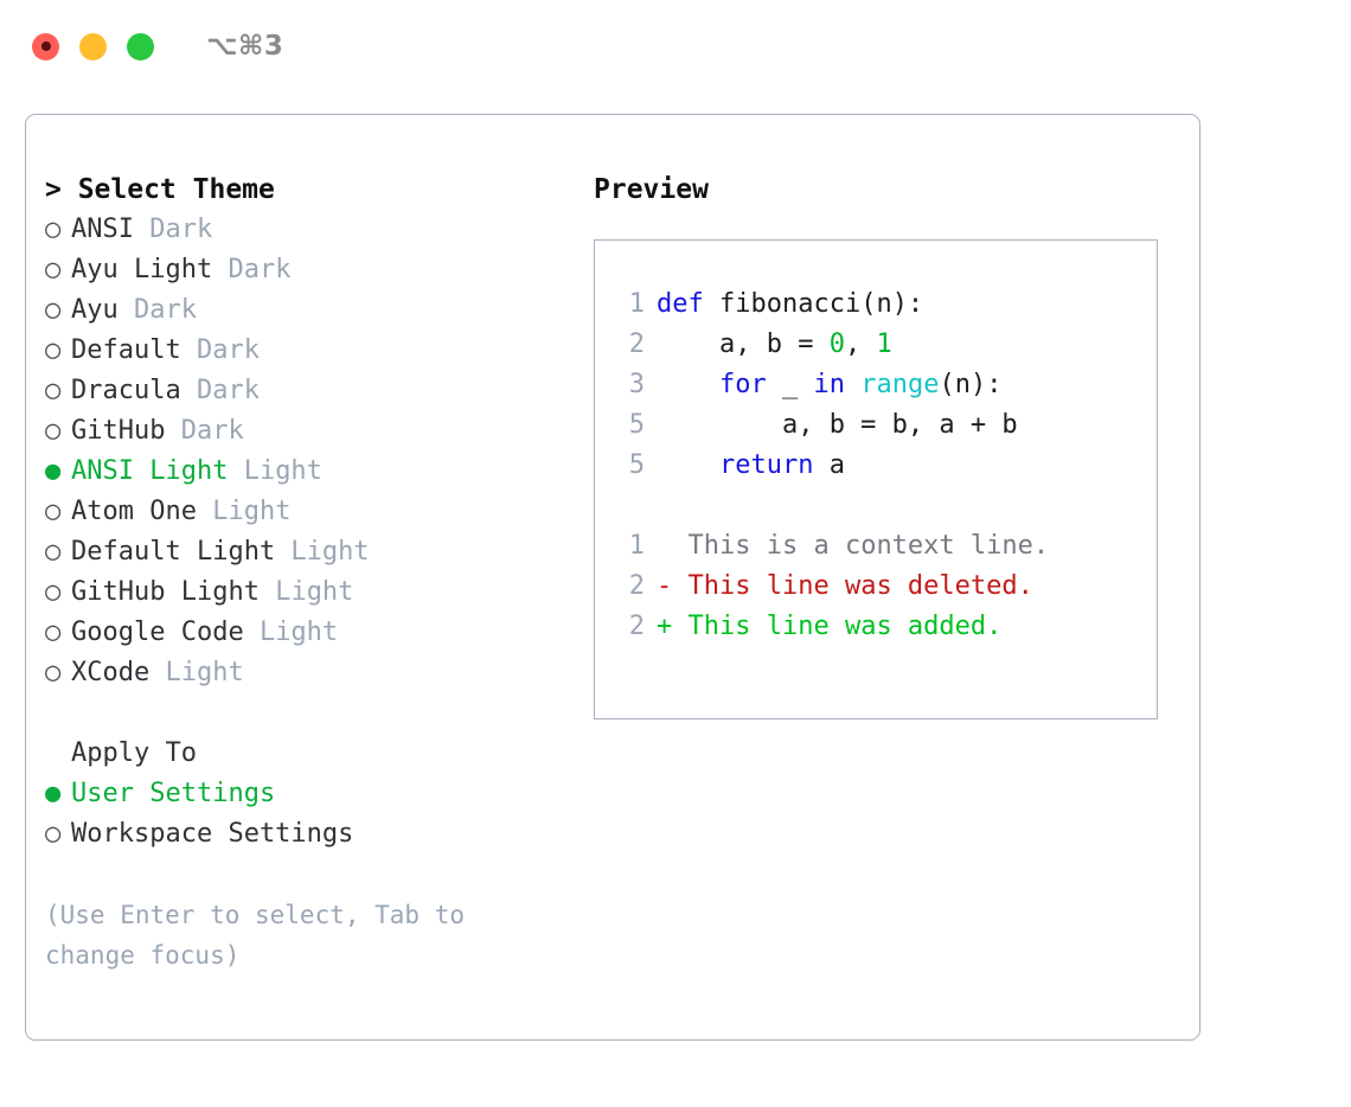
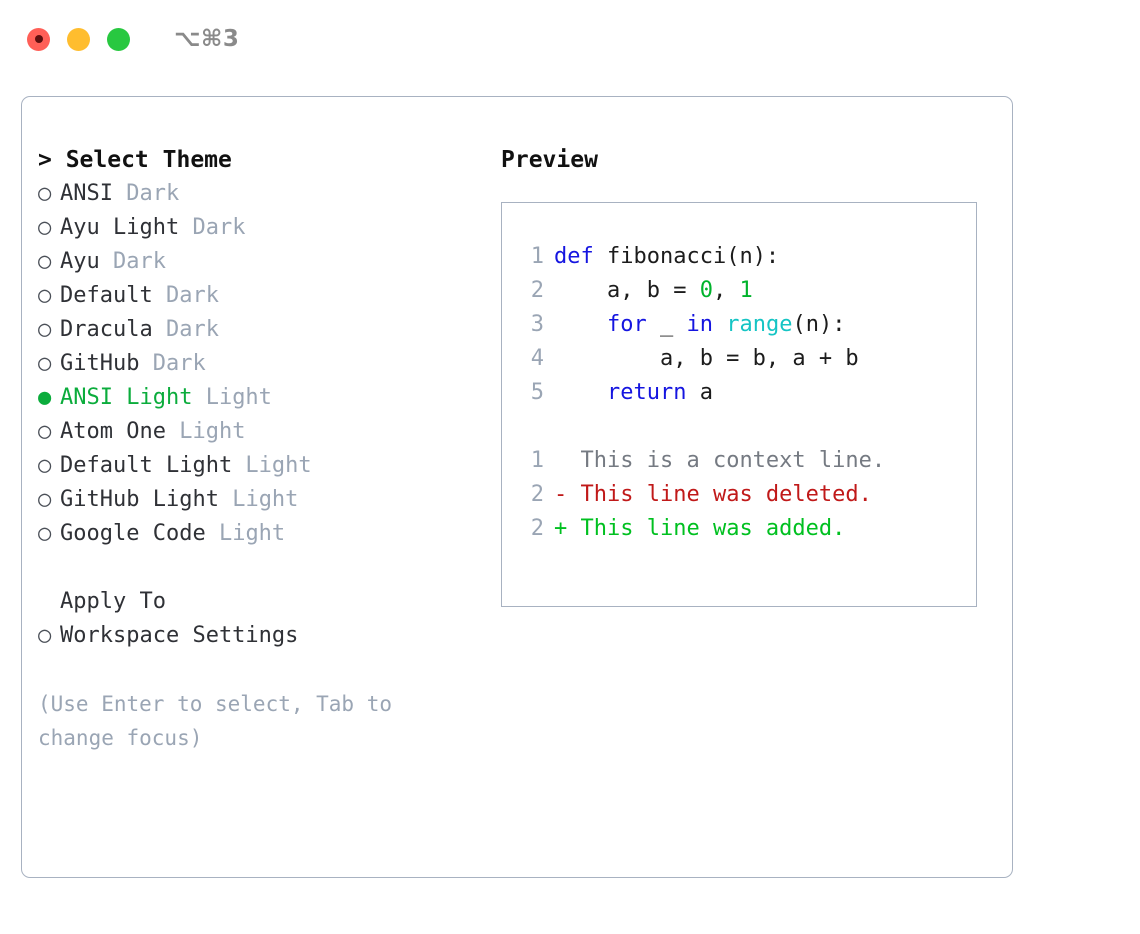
  ⌥⌘3
  > Select Theme
  ○ ANSI Dark
  ○ Ayu Light Dark
  ○ Ayu Dark
  ○ Default Dark
  ○ Dracula Dark
  ○ GitHub Dark
  ● ANSI Light Light
  ○ Atom One Light
  ○ Default Light Light
  ○ GitHub Light Light
  ○ Google Code Light
- ○ XCode Light
  Apply To
- ● User Settings
  ○ Workspace Settings
  (Use Enter to select, Tab to change focus)
  Preview
  1 def fibonacci(n):
  2 a, b = 0, 1
  3 for _ in range(n):
- 5 a, b = b, a + b
+ 4 a, b = b, a + b
  5 return a
  1 This is a context line.
  2 - This line was deleted.
  2 + This line was added.
